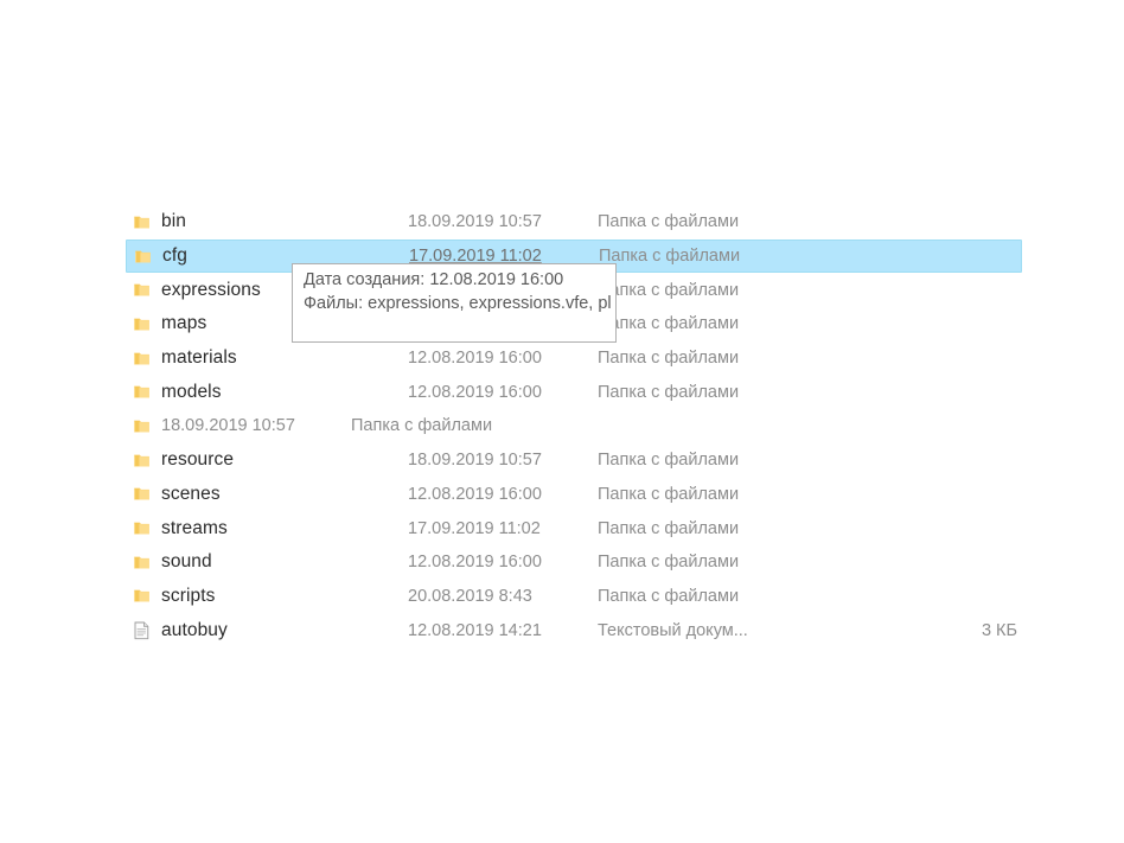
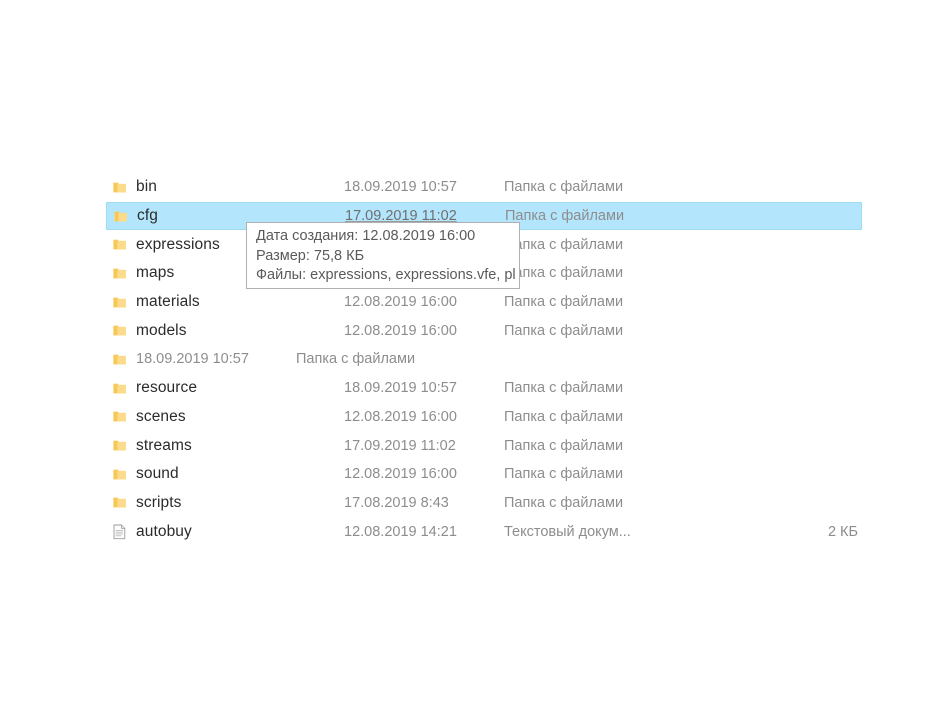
  bin
  18.09.2019 10:57
  Папка с файлами
  cfg
  17.09.2019 11:02
  Папка с файлами
  expressions
  пка с файлами
  maps
  пка с файлами
  materials
  12.08.2019 16:00
  Папка с файлами
  models
  12.08.2019 16:00
  Папка с файлами
  18.09.2019 10:57
  Папка с файлами
  resource
  18.09.2019 10:57
  Папка с файлами
  scenes
  12.08.2019 16:00
  Папка с файлами
  streams
  17.09.2019 11:02
  Папка с файлами
  sound
  12.08.2019 16:00
  Папка с файлами
  scripts
- 20.08.2019 8:43
+ 17.08.2019 8:43
  Папка с файлами
  autobuy
  12.08.2019 14:21
  Текстовый докум...
- 3 КБ
+ 2 КБ
  Дата создания: 12.08.2019 16:00
+ Размер: 75,8 КБ
  Файлы: expressions, expressions.vfe, pl
